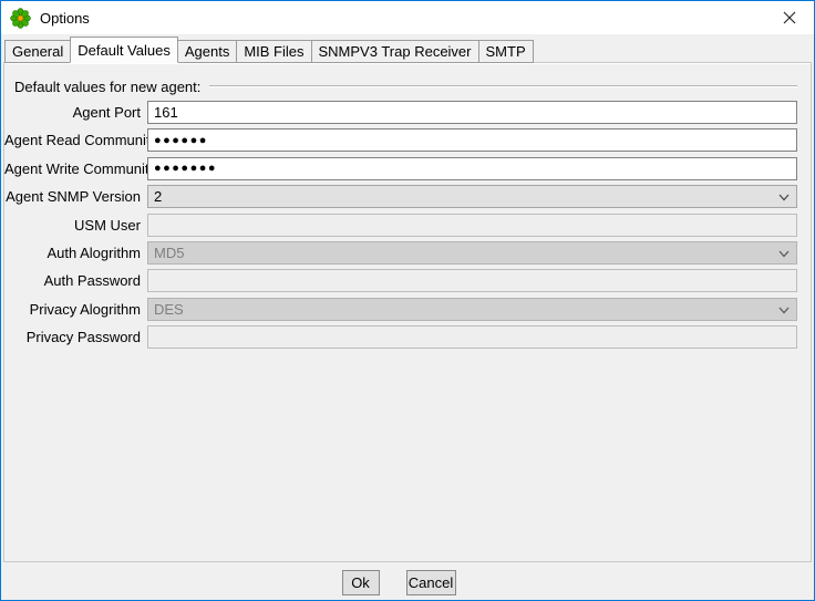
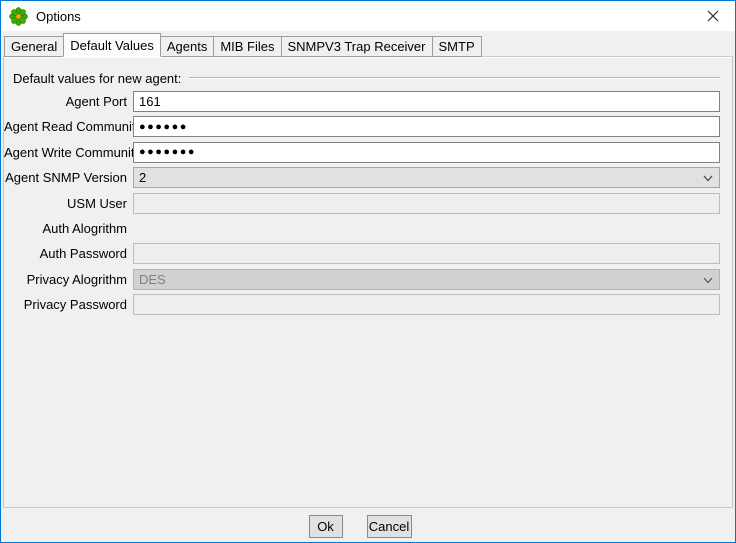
  Options
  General
  Default Values
  Agents
  MIB Files
  SNMPV3 Trap Receiver
  SMTP
  Default values for new agent:
  Agent Port
  161
  Agent Read Communi
  ●●●●●●
  Agent Write Communi
  ●●●●●●●
  Agent SNMP Version
  2
  USM User
  Auth Alogrithm
- MD5
  Auth Password
  Privacy Alogrithm
  DES
  Privacy Password
  Ok
  Cancel
